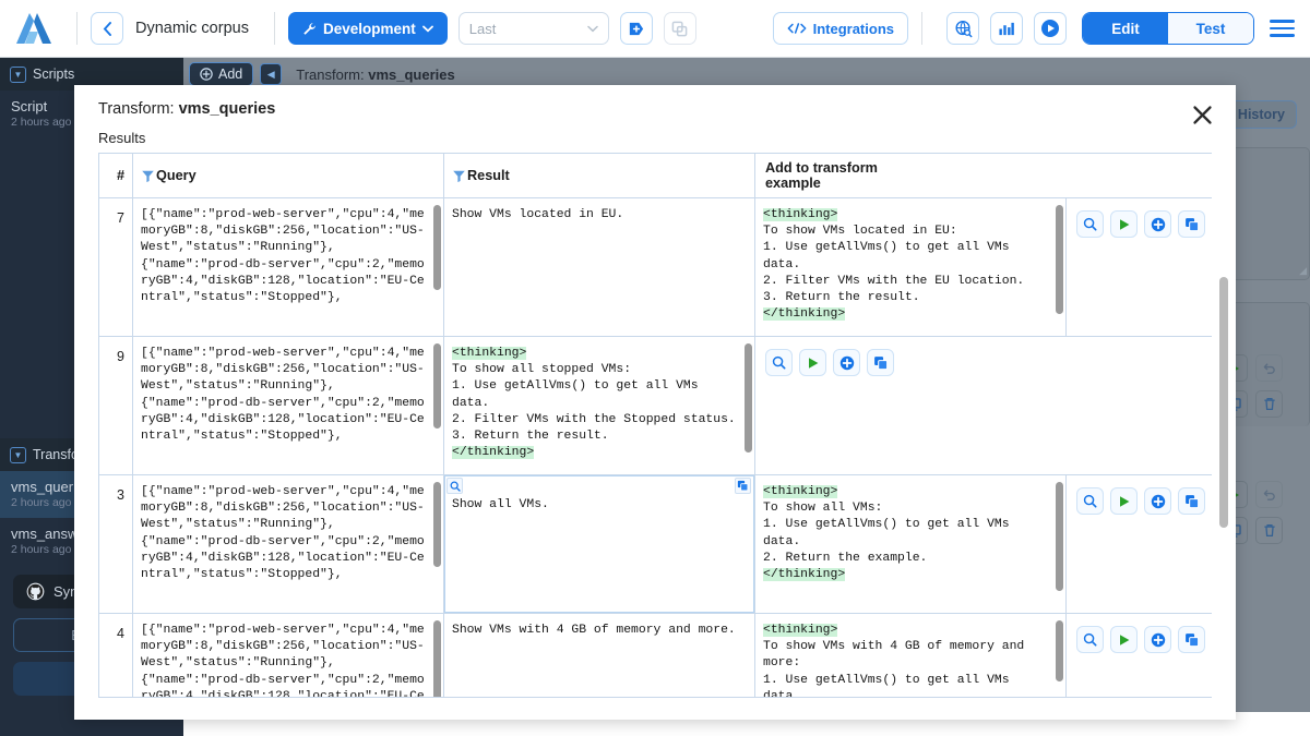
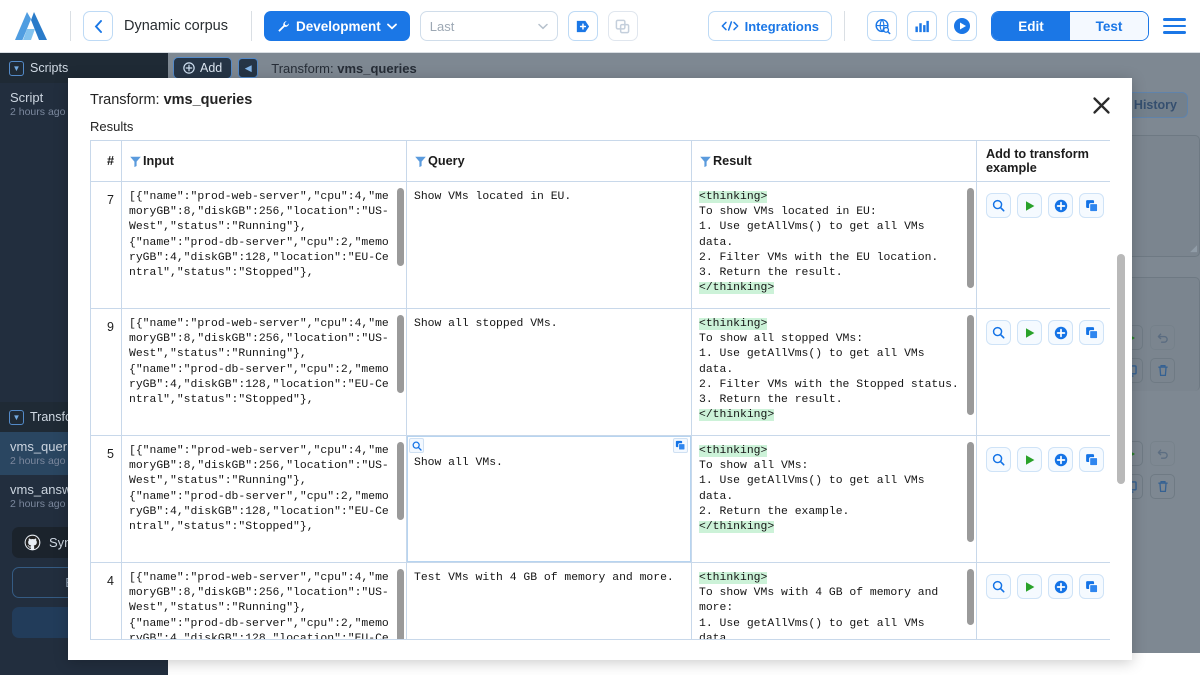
  Dynamic corpus
  Development
  Last
  Integrations
  Edit
  Test
  ▼
  Scripts
  Script
  2 hours ago
  ▼
  vms_quer
  2 hours ago
  vms_answ
  2 hours ago
  Add
  ◀
  Transform: vms_queries
  History
  ◢
  Transform: vms_queries
  Results
  #
+ Input
  Query
  Result
  Add to transform example
  7
  [{"name":"prod-web-server","cpu":4,"memoryGB":8,"diskGB":256,"location":"US-West","status":"Running"},
  {"name":"prod-db-server","cpu":2,"memoryGB":4,"diskGB":128,"location":"EU-Central","status":"Stopped"},
  Show VMs located in EU.
  <thinking> To show VMs located in EU:
  1. Use getAllVms() to get all VMs data.
  2. Filter VMs with the EU location.
  3. Return the result. </thinking>
  9
  [{"name":"prod-web-server","cpu":4,"memoryGB":8,"diskGB":256,"location":"US-West","status":"Running"},
  {"name":"prod-db-server","cpu":2,"memoryGB":4,"diskGB":128,"location":"EU-Central","status":"Stopped"},
+ Show all stopped VMs.
  <thinking> To show all stopped VMs:
  1. Use getAllVms() to get all VMs data.
  2. Filter VMs with the Stopped status.
  3. Return the result. </thinking>
- 3
+ 5
  [{"name":"prod-web-server","cpu":4,"memoryGB":8,"diskGB":256,"location":"US-West","status":"Running"},
  {"name":"prod-db-server","cpu":2,"memoryGB":4,"diskGB":128,"location":"EU-Central","status":"Stopped"},
  Show all VMs.
  <thinking> To show all VMs:
  1. Use getAllVms() to get all VMs data.
  2. Return the example. </thinking>
  4
  [{"name":"prod-web-server","cpu":4,"memoryGB":8,"diskGB":256,"location":"US-West","status":"Running"},
  {"name":"prod-db-server","cpu":2,"memoryGB":4,"diskGB":128,"location":"EU-Ce
- Show VMs with 4 GB of memory and more.
+ Test VMs with 4 GB of memory and more.
  <thinking> To show VMs with 4 GB of memory and more:
  1. Use getAllVms() to get all VMs data.
